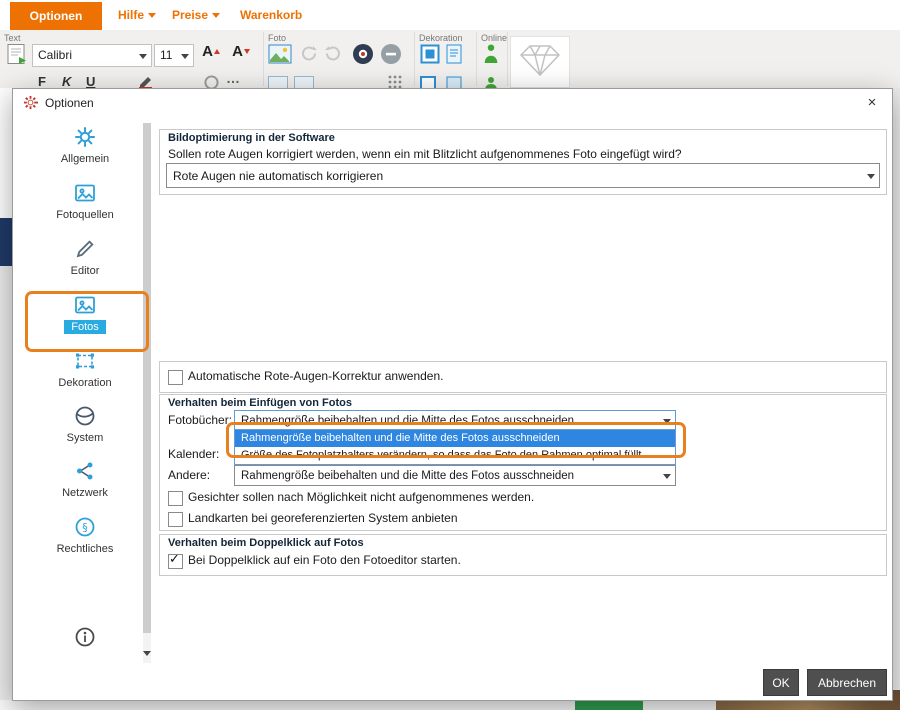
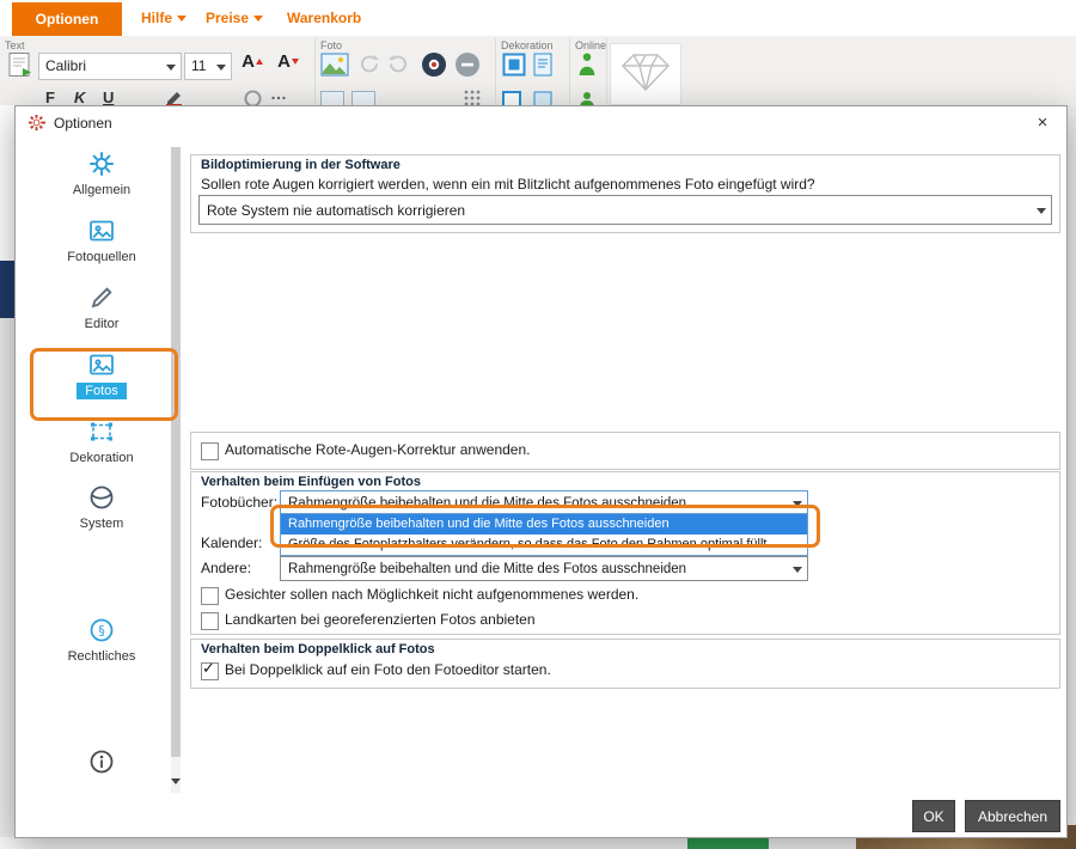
  Optionen
  Hilfe
  Preise
  Warenkorb
  Text
  Foto
  Dekoration
  Online
  Calibri
  11
  A
  A
  F
  K
  U
  …
  Optionen
  ×
  Allgemein
  Fotoquellen
  Editor
  Fotos
  Dekoration
  System
- Netzwerk
  §
  Rechtliches
  Bildoptimierung in der Software
  Sollen rote Augen korrigiert werden, wenn ein mit Blitzlicht aufgenommenes Foto eingefügt wird?
- Rote Augen nie automatisch korrigieren
+ Rote System nie automatisch korrigieren
  Automatische Rote-Augen-Korrektur anwenden.
  Verhalten beim Einfügen von Fotos
  Fotobücher:
  Rahmengröße beibehalten und die Mitte des Fotos ausschneiden
  Rahmengröße beibehalten und die Mitte des Fotos ausschneiden
  Größe des Fotoplatzhalters verändern, so dass das Foto den Rahmen optimal füllt
  Kalender:
  Andere:
  Rahmengröße beibehalten und die Mitte des Fotos ausschneiden
  Gesichter sollen nach Möglichkeit nicht aufgenommenes werden.
- Landkarten bei georeferenzierten System anbieten
+ Landkarten bei georeferenzierten Fotos anbieten
  Verhalten beim Doppelklick auf Fotos
  Bei Doppelklick auf ein Foto den Fotoeditor starten.
  OK
  Abbrechen
